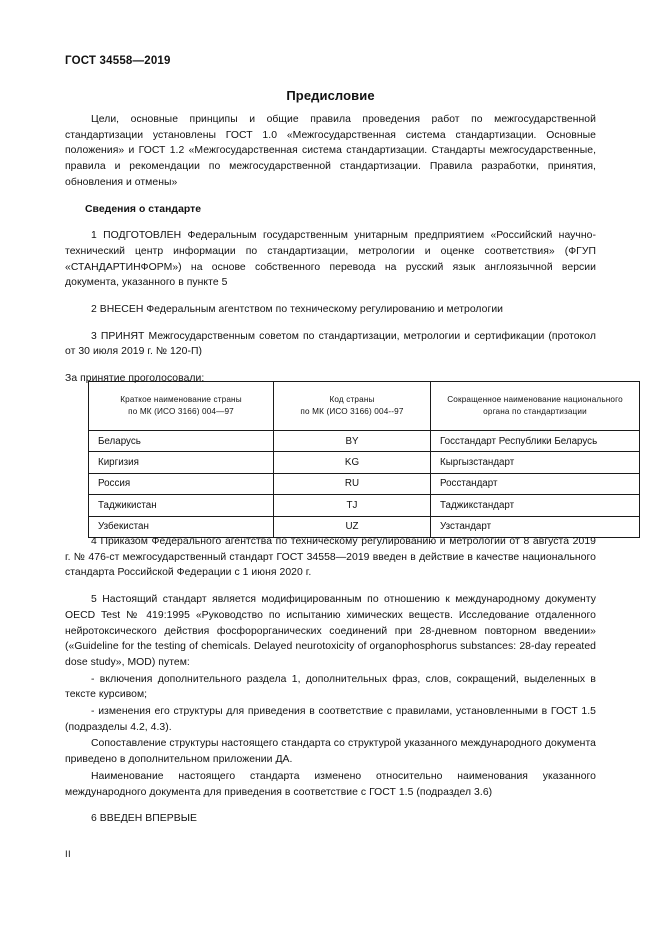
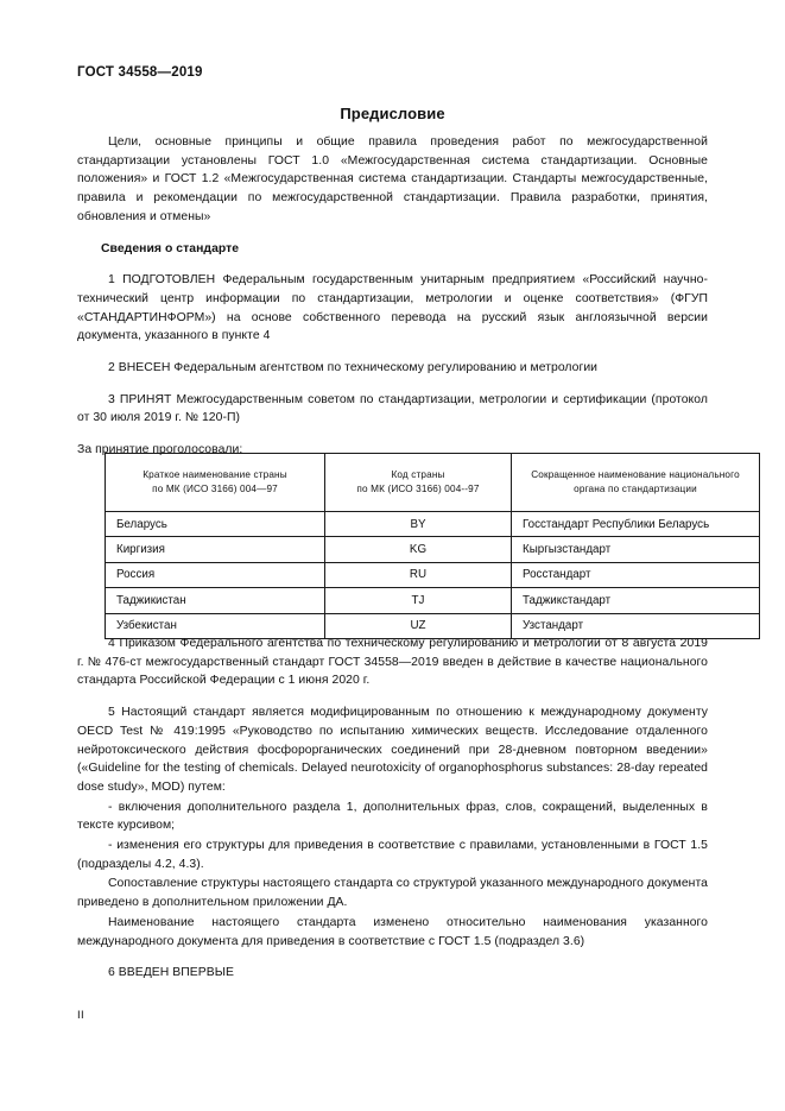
  ГОСТ 34558—2019
  Предисловие
  Цели, основные принципы и общие правила проведения работ по межгосударственной стандартизации установлены ГОСТ 1.0 «Межгосударственная система стандартизации. Основные положения» и ГОСТ 1.2 «Межгосударственная система стандартизации. Стандарты межгосударственные, правила и рекомендации по межгосударственной стандартизации. Правила разработки, принятия, обновления и отмены»
  Сведения о стандарте
- 1 ПОДГОТОВЛЕН Федеральным государственным унитарным предприятием «Российский научно-технический центр информации по стандартизации, метрологии и оценке соответствия» (ФГУП «СТАНДАРТИНФОРМ») на основе собственного перевода на русский язык англоязычной версии документа, указанного в пункте 5
+ 1 ПОДГОТОВЛЕН Федеральным государственным унитарным предприятием «Российский научно-технический центр информации по стандартизации, метрологии и оценке соответствия» (ФГУП «СТАНДАРТИНФОРМ») на основе собственного перевода на русский язык англоязычной версии документа, указанного в пункте 4
  2 ВНЕСЕН Федеральным агентством по техническому регулированию и метрологии
  3 ПРИНЯТ Межгосударственным советом по стандартизации, метрологии и сертификации (протокол от 30 июля 2019 г. № 120-П)
  За принятие проголосовали:
  Краткое наименование страны по МК (ИСО 3166) 004—97	Код страны по МК (ИСО 3166) 004--97	Сокращенное наименование национального органа по стандартизации
  Беларусь	BY	Госстандарт Республики Беларусь
  Киргизия	KG	Кыргызстандарт
  Россия	RU	Росстандарт
  Таджикистан	TJ	Таджикстандарт
  Узбекистан	UZ	Узстандарт
  4 Приказом Федерального агентства по техническому регулированию и метрологии от 8 августа 2019 г. № 476-ст межгосударственный стандарт ГОСТ 34558—2019 введен в действие в качестве национального стандарта Российской Федерации с 1 июня 2020 г.
  5 Настоящий стандарт является модифицированным по отношению к международному документу OECD Test № 419:1995 «Руководство по испытанию химических веществ. Исследование отдаленного нейротоксического действия фосфорорганических соединений при 28-дневном повторном введении» («Guideline for the testing of chemicals. Delayed neurotoxicity of organophosphorus substances: 28-day repeated dose study», MOD) путем:
  - включения дополнительного раздела 1, дополнительных фраз, слов, сокращений, выделенных в тексте курсивом;
  - изменения его структуры для приведения в соответствие с правилами, установленными в ГОСТ 1.5 (подразделы 4.2, 4.3).
  Сопоставление структуры настоящего стандарта со структурой указанного международного документа приведено в дополнительном приложении ДА.
  Наименование настоящего стандарта изменено относительно наименования указанного международного документа для приведения в соответствие с ГОСТ 1.5 (подраздел 3.6)
  6 ВВЕДЕН ВПЕРВЫЕ
  II
